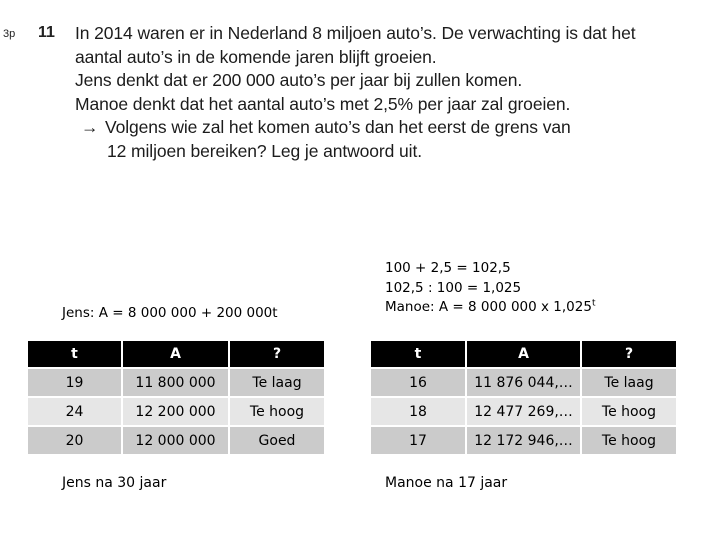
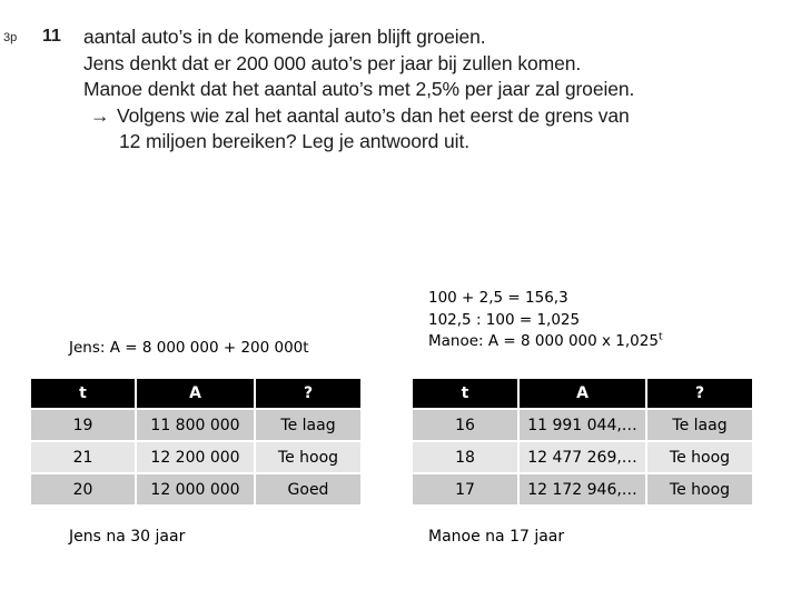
  3p
  11
- In 2014 waren er in Nederland 8 miljoen auto’s. De verwachting is dat het
  aantal auto’s in de komende jaren blijft groeien.
  Jens denkt dat er 200 000 auto’s per jaar bij zullen komen.
  Manoe denkt dat het aantal auto’s met 2,5% per jaar zal groeien.
- → Volgens wie zal het komen auto’s dan het eerst de grens van
+ → Volgens wie zal het aantal auto’s dan het eerst de grens van
  12 miljoen bereiken? Leg je antwoord uit.
- 100 + 2,5 = 102,5
+ 100 + 2,5 = 156,3
  102,5 : 100 = 1,025
  Manoe: A = 8 000 000 x 1,025t
  Jens: A = 8 000 000 + 200 000t
  t	A	?
  19	11 800 000	Te laag
- 24	12 200 000	Te hoog
+ 21	12 200 000	Te hoog
  20	12 000 000	Goed
  t	A	?
- 16	11 876 044,…	Te laag
+ 16	11 991 044,…	Te laag
  18	12 477 269,…	Te hoog
  17	12 172 946,…	Te hoog
  Jens na 30 jaar
  Manoe na 17 jaar
